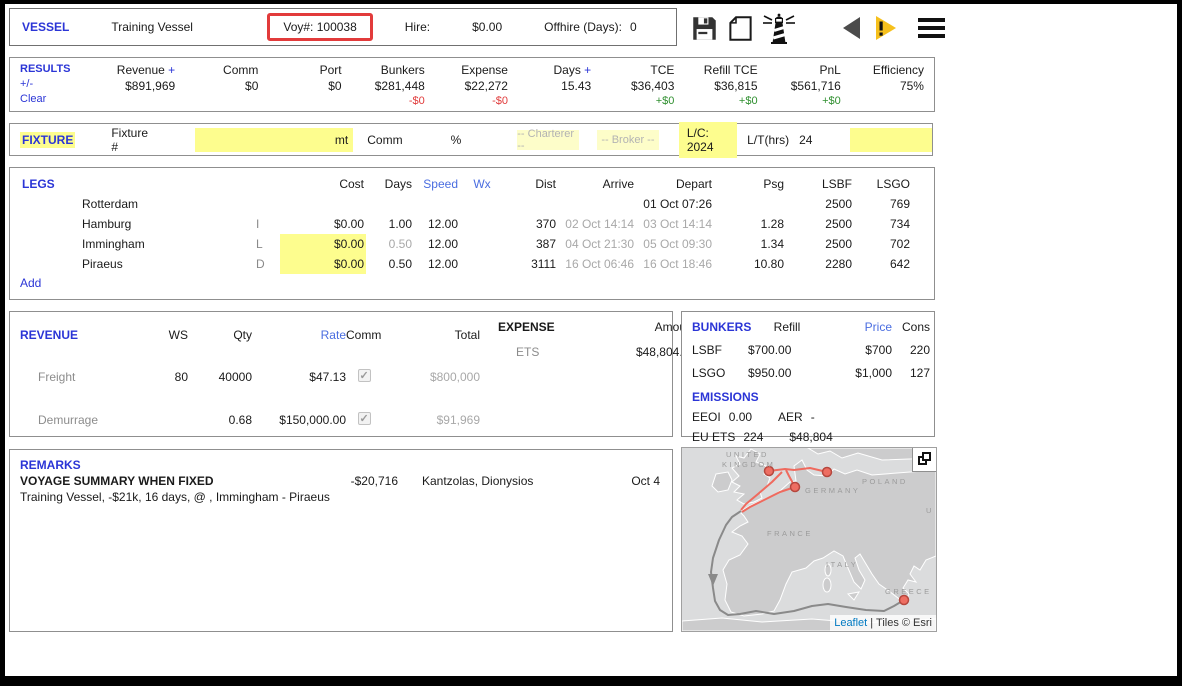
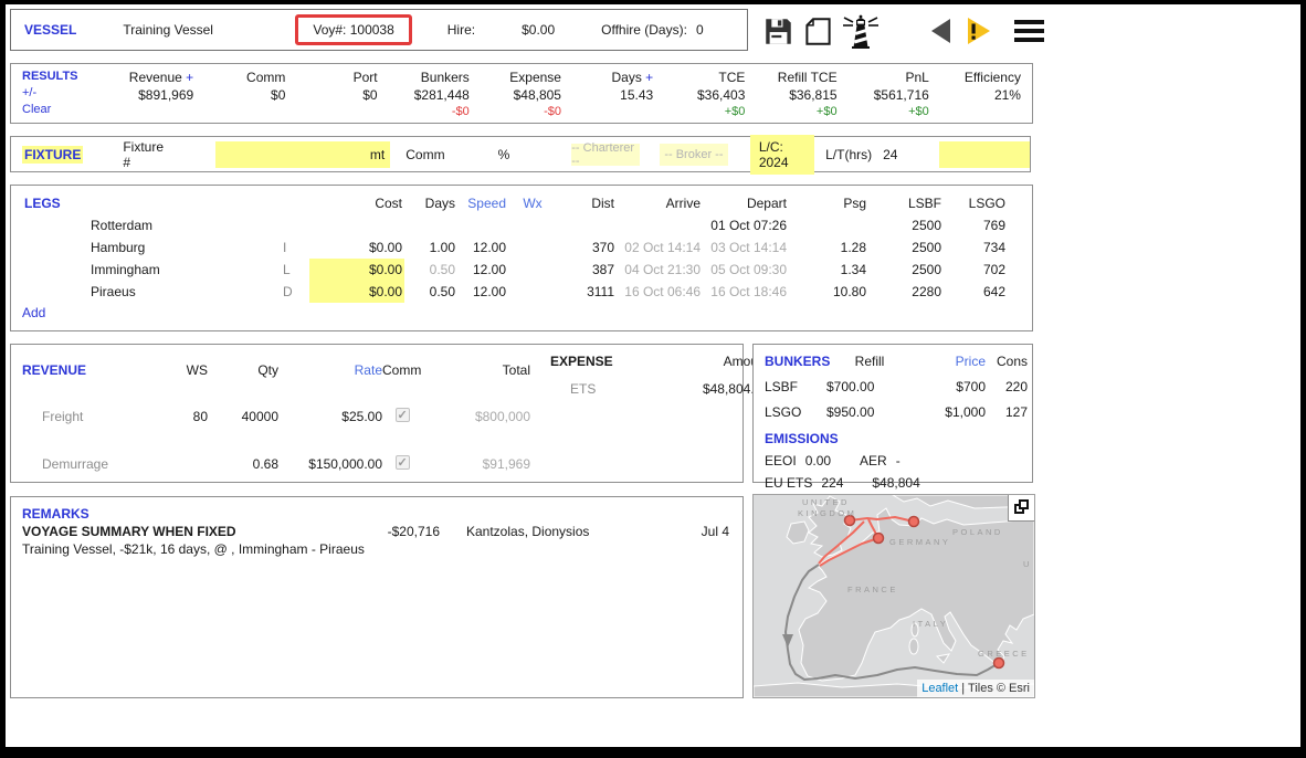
  VESSEL
  Training Vessel
  Voy#: 100038
  Hire:
  $0.00
  Offhire (Days):
  0
  RESULTS
  +/-
  Clear
  Revenue +
  $891,969
  Comm
  $0
  Port
  $0
  Bunkers
  $281,448
  -$0
  Expense
- $22,272
+ $48,805
  -$0
  Days +
  15.43
  TCE
  $36,403
  +$0
  Refill TCE
  $36,815
  +$0
  PnL
  $561,716
  +$0
  Efficiency
- 75%
+ 21%
  FIXTURE
  Fixture #
  mt
  Comm
  %
  -- Charterer --
  -- Broker --
  L/C: 2024
  L/T(hrs)
  24
  LEGS
  Cost
  Days
  Speed
  Wx
  Dist
  Arrive
  Depart
  Psg
  LSBF
  LSGO
  Rotterdam
  01 Oct 07:26
  2500
  769
  Hamburg
  I
  $0.00
  1.00
  12.00
  370
  02 Oct 14:14
  03 Oct 14:14
  1.28
  2500
  734
  Immingham
  L
  $0.00
  0.50
  12.00
  387
  04 Oct 21:30
  05 Oct 09:30
  1.34
  2500
  702
  Piraeus
  D
  $0.00
  0.50
  12.00
  3111
  16 Oct 06:46
  16 Oct 18:46
  10.80
  2280
  642
  Add
  REVENUE
  WS
  Qty
  Rate
  Comm
  Total
  Freight
  80
  40000
- $47.13
+ $25.00
  $800,000
  Demurrage
  0.68
  $150,000.00
  $91,969
  EXPENSE
  ETS
  $48,804
  BUNKERS
  Refill
  Price
  Cons
  LSBF
  $700.00
  $700
  220
  LSGO
  $950.00
  $1,000
  127
  EMISSIONS
  EEOI
  0.00
  AER
  -
  EU ETS
  224
  $48,804
  REMARKS
  VOYAGE SUMMARY WHEN FIXED
  -$20,716
  Kantzolas, Dionysios
- Oct 4
+ Jul 4
  Training Vessel, -$21k, 16 days, @ , Immingham - Piraeus
  UNITED
  KINGDOM
  POLAND
  GERMANY
  FRANCE
  ITALY
  GREECE
  U
  Leaflet | Tiles © Esri
